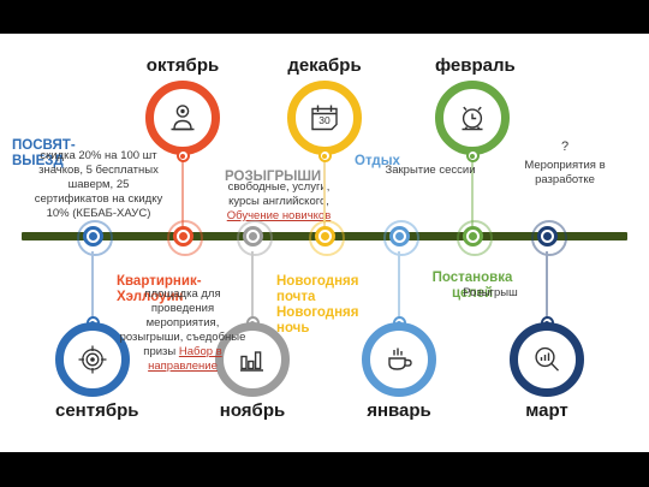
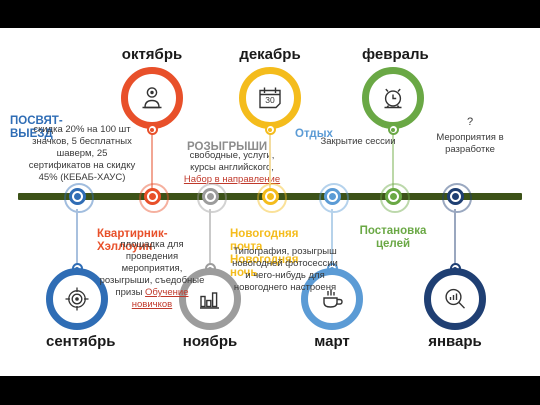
  октябрь
  ПОСВЯТ-ВЫЕЗД
- скидка 20% на 100 шт значков, 5 бесплатных шаверм, 25 сертификатов на скидку 10% (КЕБАБ-ХАУС)
+ скидка 20% на 100 шт значков, 5 бесплатных шаверм, 25 сертификатов на скидку 45% (КЕБАБ-ХАУС)
  РОЗЫГРЫШИ
- свободные, услуг, курсы английског, Обучение новичков
+ свободные, услуг, курсы английског, Набор в направление
  декабрь
  30
  февраль
  Отдых
  Закрытие сессии
  ?
  Мероприятия в разработке
  сентябрь
  ноябрь
  Квартирник-Хэллоуин
- площадка для проведения мероприятия, розыгрыши, съедобные призы Набор в направление
+ площадка для проведения мероприятия, розыгрыши, съедобные призы Обучение новичков
- январь
+ март
  Новогодняя почта Новогодняя ночь
+ Типография, розыгрыш новогодней фотосессии и чего-нибудь для новогоднего настроеня
- март
+ январь
  Постановка целей
- Розыгрыш
